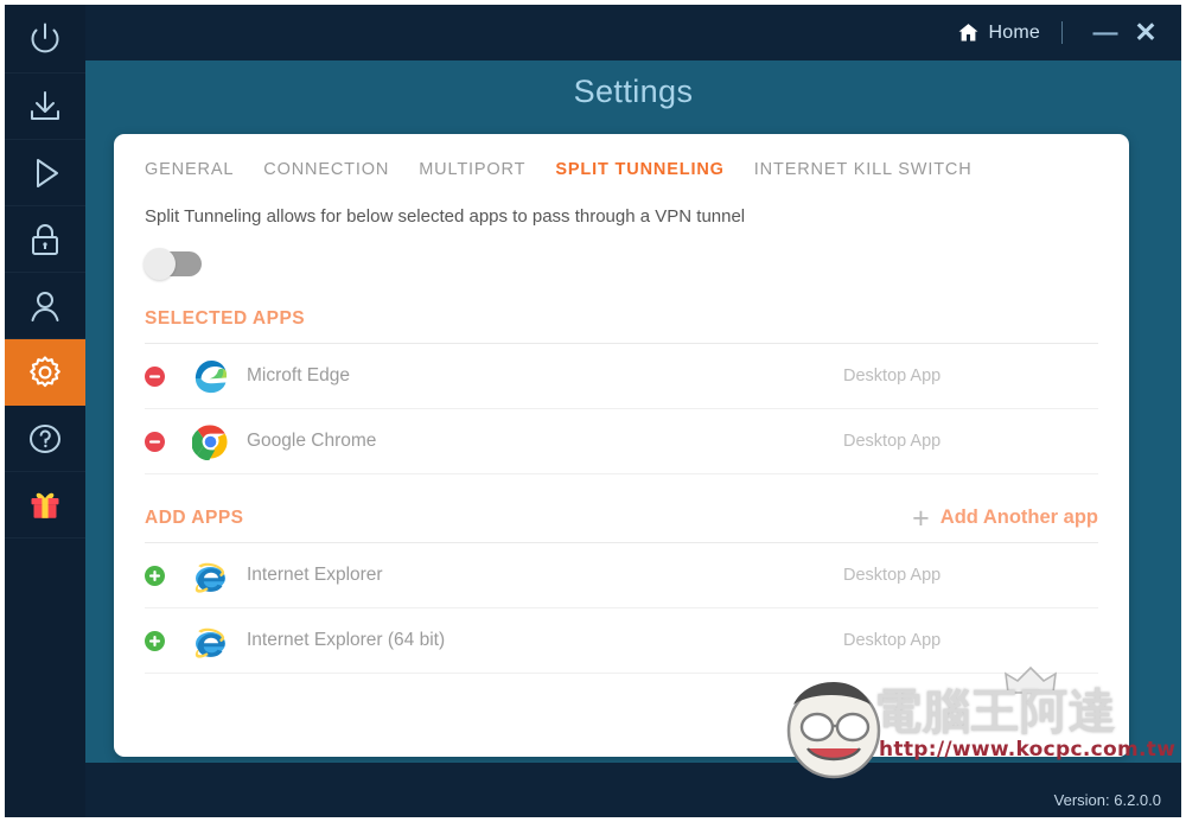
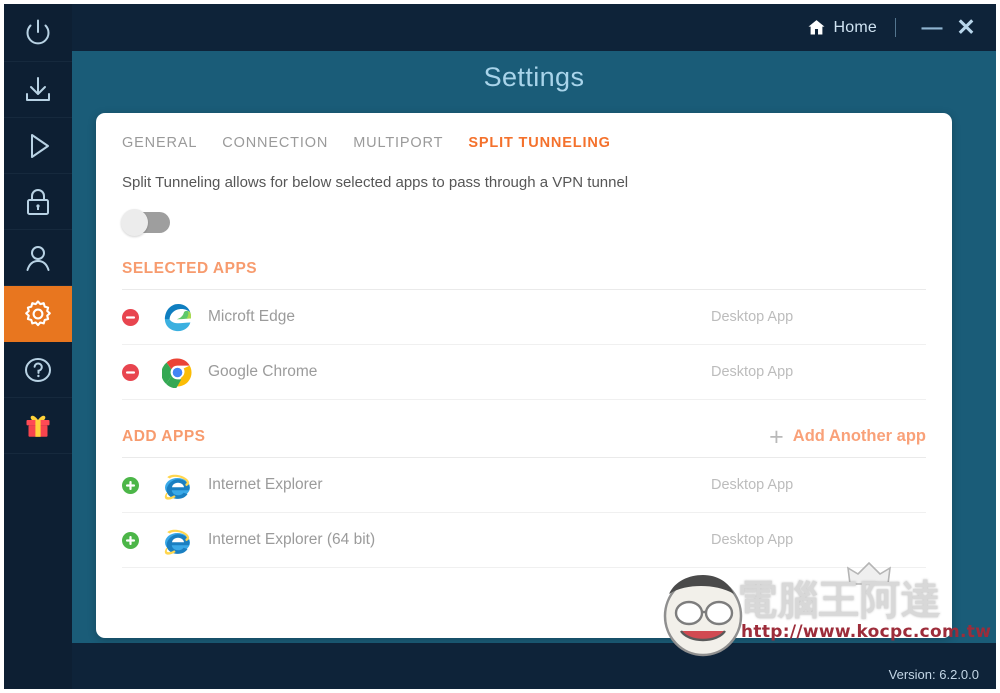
  Home
  —
  ✕
  Settings
  Version: 6.2.0.0
  GENERAL
  CONNECTION
  MULTIPORT
  SPLIT TUNNELING
- INTERNET KILL SWITCH
  Split Tunneling allows for below selected apps to pass through a VPN tunnel
  SELECTED APPS
  Microft Edge
  Desktop App
  Google Chrome
  Desktop App
  ADD APPS
  +
  Add Another app
  Internet Explorer
  Desktop App
  Internet Explorer (64 bit)
  Desktop App
  電腦王阿達
  http://www.kocpc.com.tw
